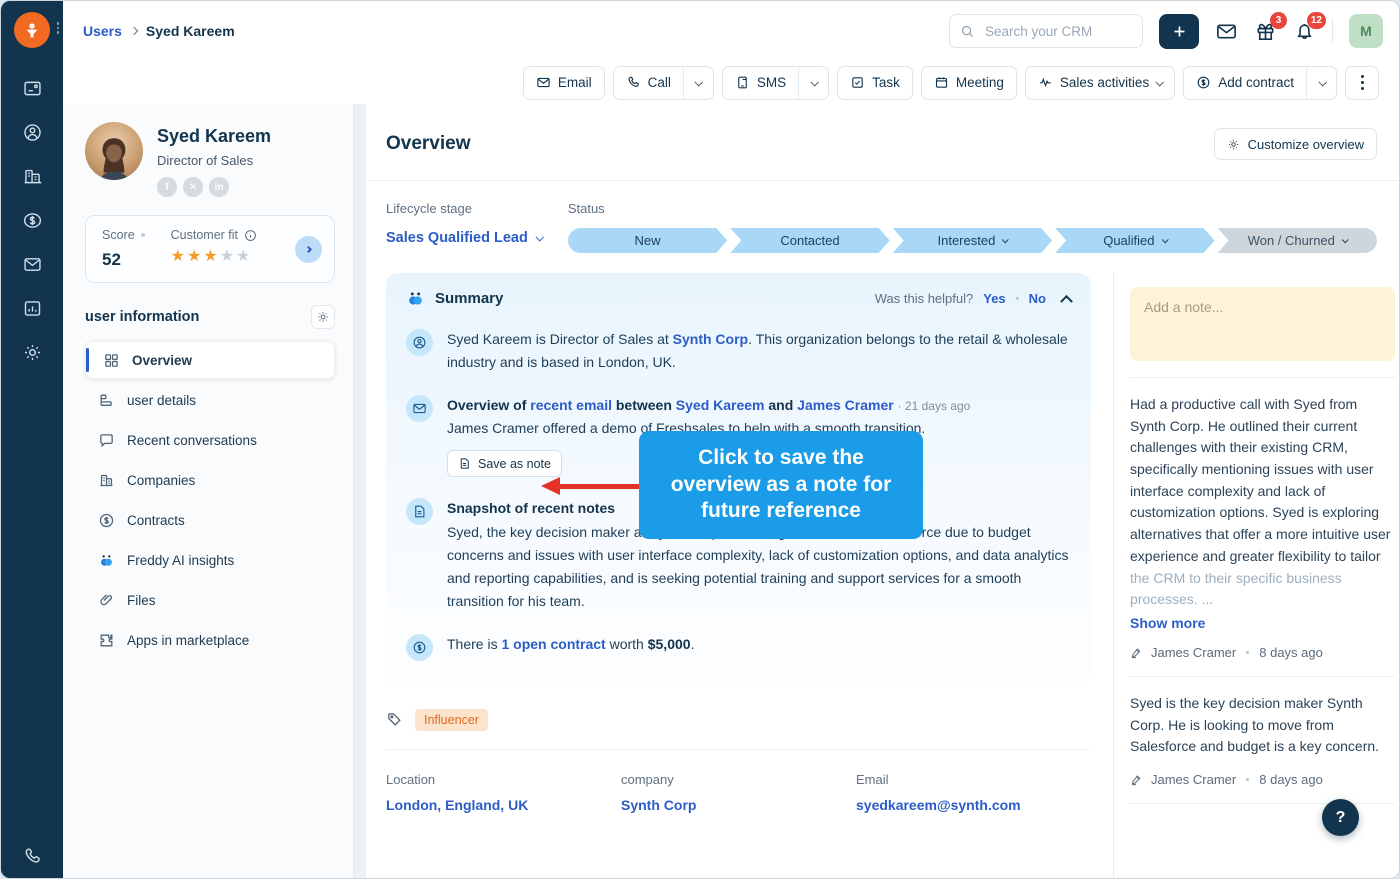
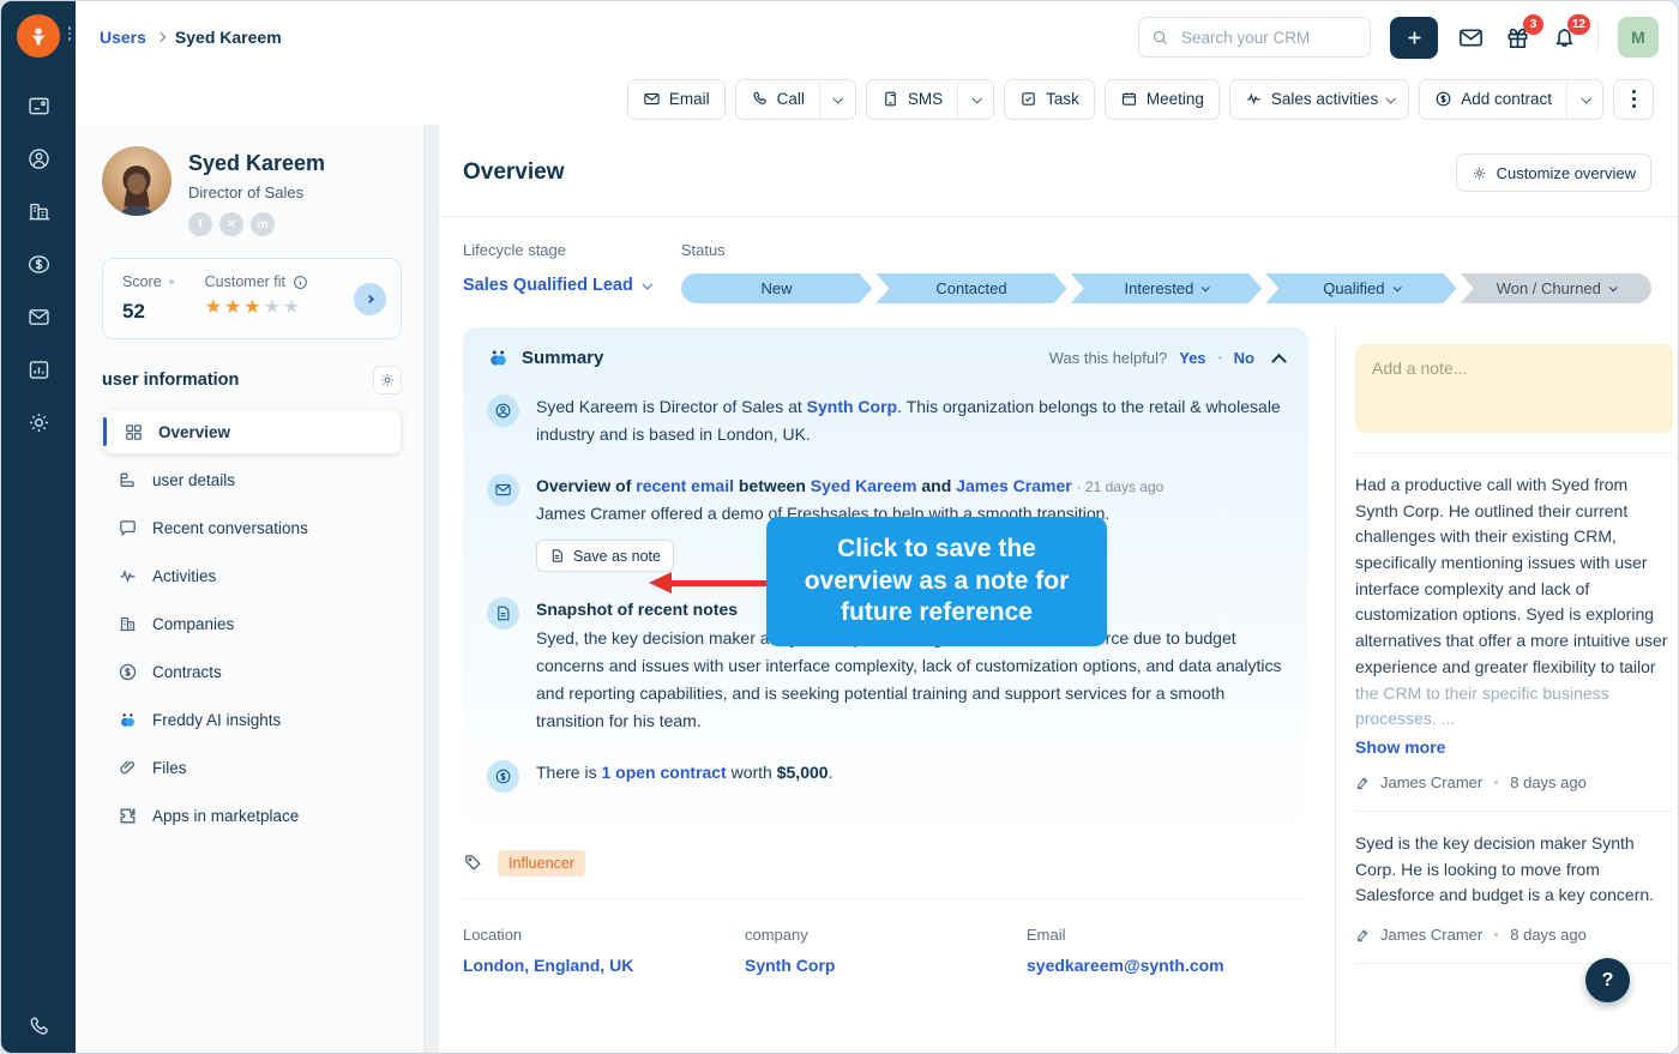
  Users
  Syed Kareem
  Search your CRM
  3
  12
  M
  Email
  Call
  SMS
  Task
  Meeting
  Sales activities
  Add contract
  Syed Kareem
  Director of Sales
  f
  ✕
  in
  Score
  52
  Customer fit
  ★★★★★
  user information
  Overview
  user details
  Recent conversations
+ Activities
  Companies
  Contracts
  Freddy AI insights
  Files
  Apps in marketplace
  Overview
  Customize overview
  Lifecycle stage
  Sales Qualified Lead
  Status
  New
  Contacted
  Interested
  Qualified
  Won / Churned
  Summary
  Was this helpful?
  Yes
  No
  Syed Kareem is Director of Sales at Synth Corp. This organization belongs to the retail & wholesale industry and is based in London, UK.
  Overview of recent email between Syed Kareem and James Cramer · 21 days ago
  James Cramer offered a demo of Freshsales to help with a smooth transition.
  Save as note
  Snapshot of recent notes
  Syed, the key decision maker arce due to budget concerns and issues with user interface complexity, lack of customization options, and data analytics and reporting capabilities, and is seeking potential training and support services for a smooth transition for his team.
  There is 1 open contract worth $5,000.
  Influencer
  Location
  London, England, UK
  company
  Synth Corp
  Email
  syedkareem@synth.com
  Add a note...
  Had a productive call with Syed from Synth Corp. He outlined their current challenges with their existing CRM, specifically mentioning issues with user interface complexity and lack of customization options. Syed is exploring alternatives that offer a more intuitive user experience and greater flexibility to tailor the CRM to their specific business processes. ...
  Show more
  James Cramer
  8 days ago
  Syed is the key decision maker Synth Corp. He is looking to move from Salesforce and budget is a key concern.
  James Cramer
  8 days ago
  Click to save the overview as a note for future reference
  ?
